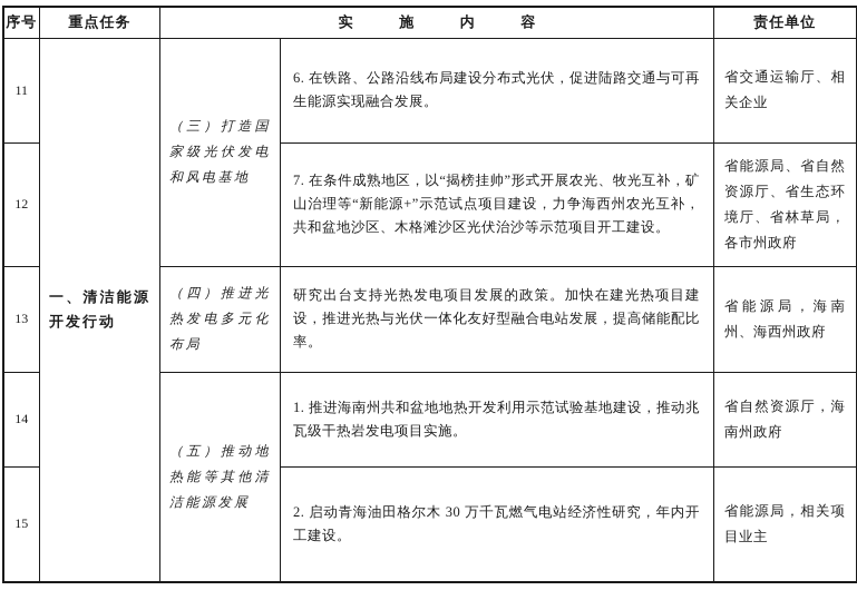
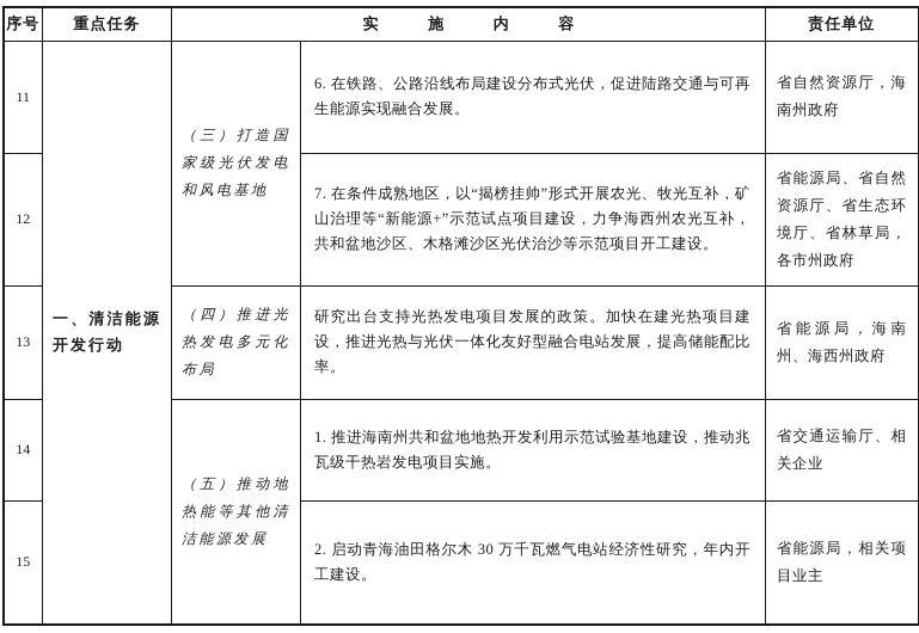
  序号	重点任务	实施内容	责任单位
- 11	一、清洁能源开发行动	（三）打造国家级光伏发电和风电基地	6. 在铁路、公路沿线布局建设分布式光伏，促进陆路交通与可再生能源实现融合发展。	省交通运输厅、相关企业
+ 11	一、清洁能源开发行动	（三）打造国家级光伏发电和风电基地	6. 在铁路、公路沿线布局建设分布式光伏，促进陆路交通与可再生能源实现融合发展。	省自然资源厅，海南州政府
  12	7. 在条件成熟地区，以“揭榜挂帅”形式开展农光、牧光互补，矿山治理等“新能源+”示范试点项目建设，力争海西州农光互补，共和盆地沙区、木格滩沙区光伏治沙等示范项目开工建设。	省能源局、省自然资源厅、省生态环境厅、省林草局，各市州政府
  13	（四）推进光热发电多元化布局	研究出台支持光热发电项目发展的政策。加快在建光热项目建设，推进光热与光伏一体化友好型融合电站发展，提高储能配比率。	省能源局，海南州、海西州政府
- 14	（五）推动地热能等其他清洁能源发展	1. 推进海南州共和盆地地热开发利用示范试验基地建设，推动兆瓦级干热岩发电项目实施。	省自然资源厅，海南州政府
+ 14	（五）推动地热能等其他清洁能源发展	1. 推进海南州共和盆地地热开发利用示范试验基地建设，推动兆瓦级干热岩发电项目实施。	省交通运输厅、相关企业
  15	2. 启动青海油田格尔木 30 万千瓦燃气电站经济性研究，年内开工建设。	省能源局，相关项目业主
